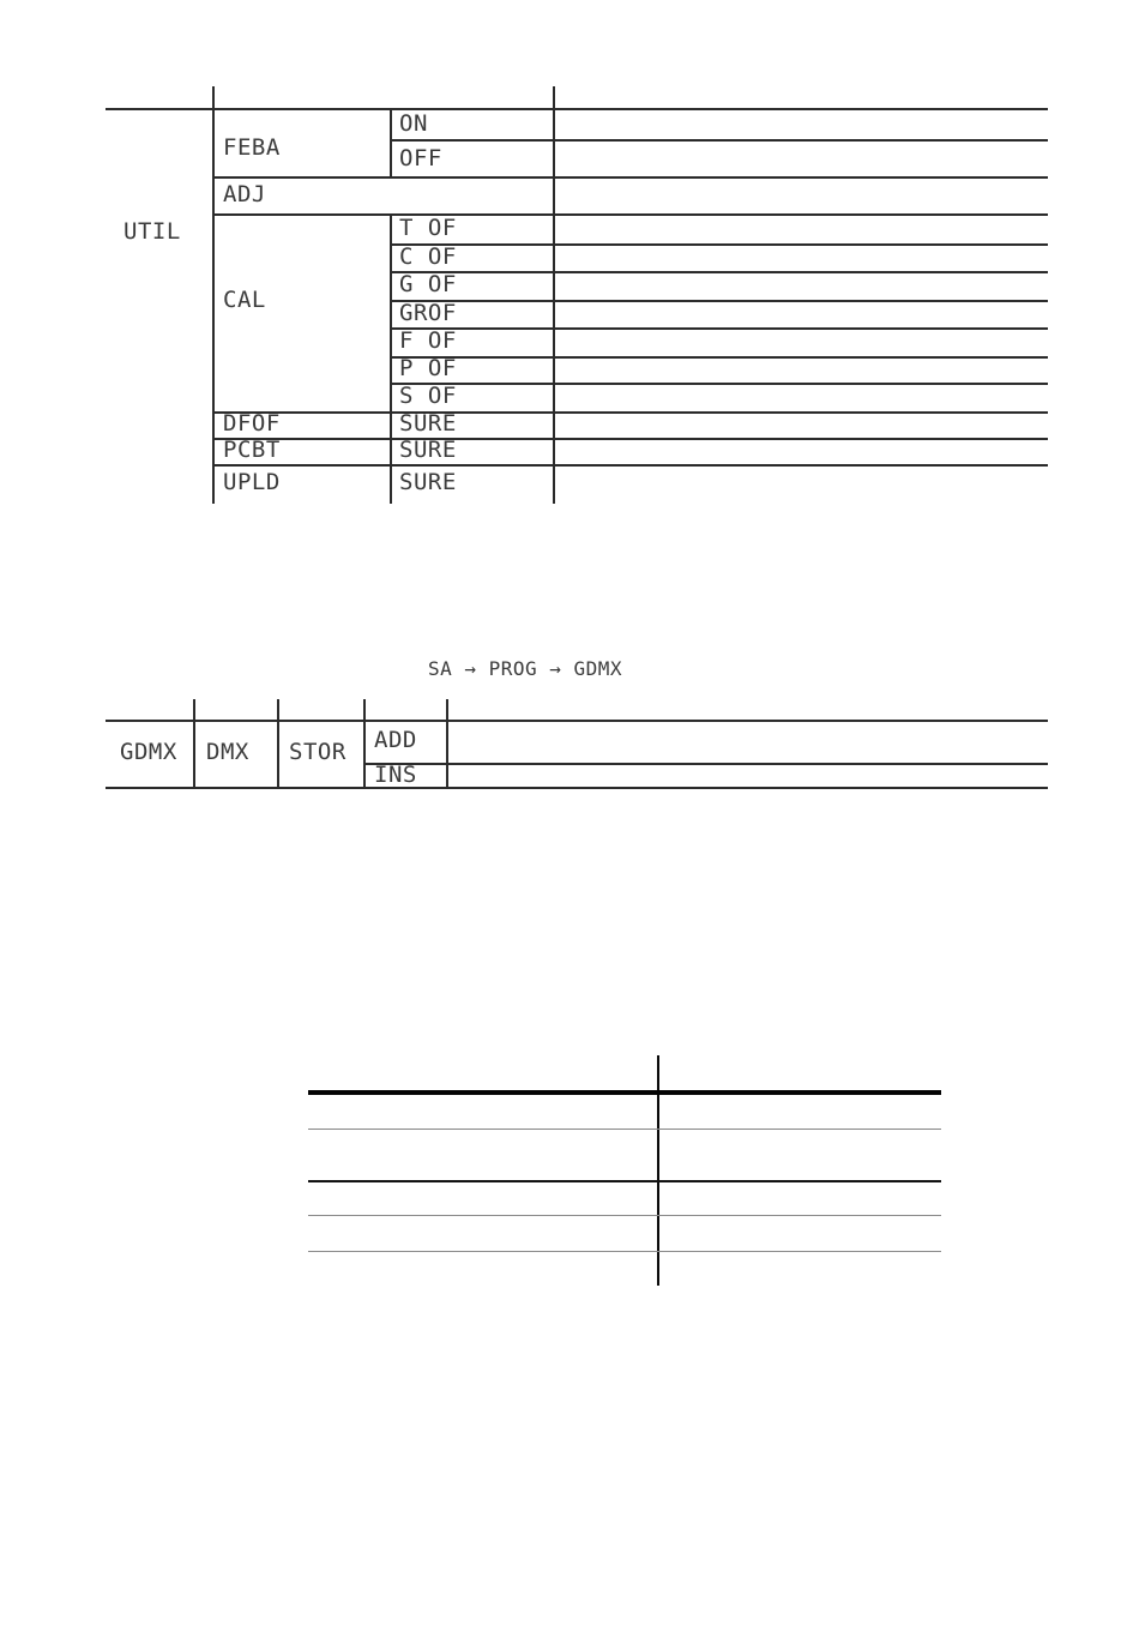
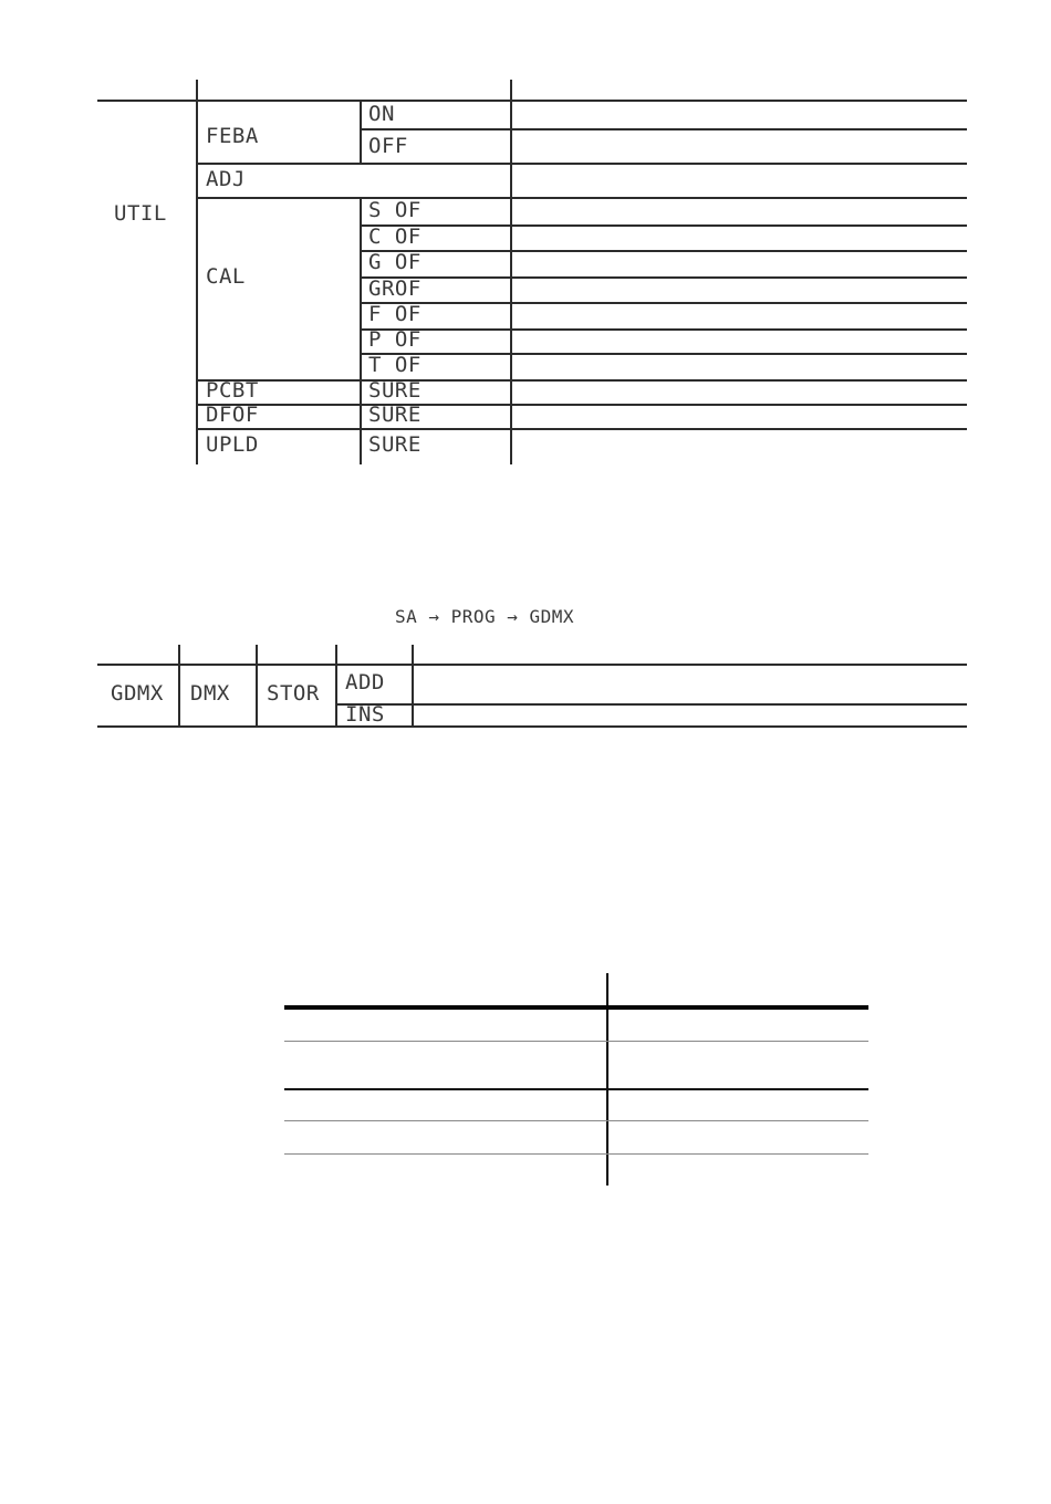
  UTIL
  FEBA
  ON
  OFF
  ADJ
  CAL
- T OF
+ S OF
  C OF
  G OF
  GROF
  F OF
  P OF
- S OF
+ T OF
- DFOF
+ PCBT
  SURE
- PCBT
+ DFOF
  SURE
  UPLD
  SURE
  SA → PROG → GDMX
  GDMX
  DMX
  STOR
  ADD
  INS
